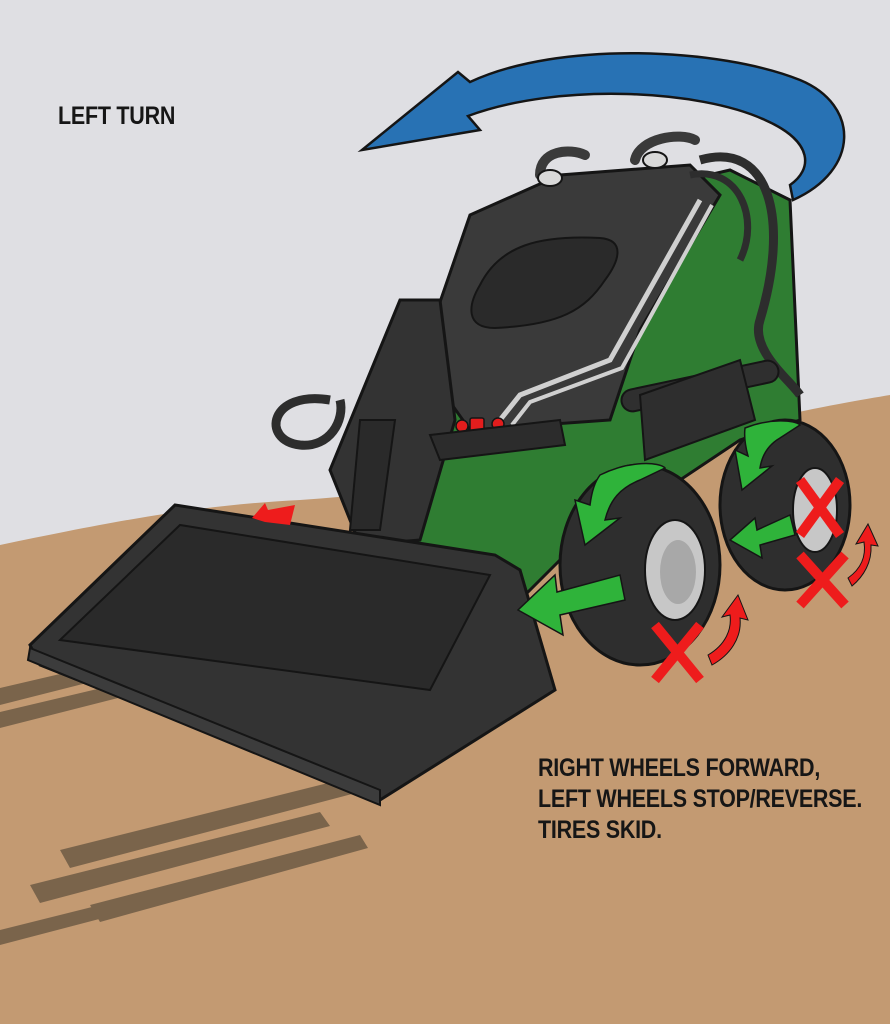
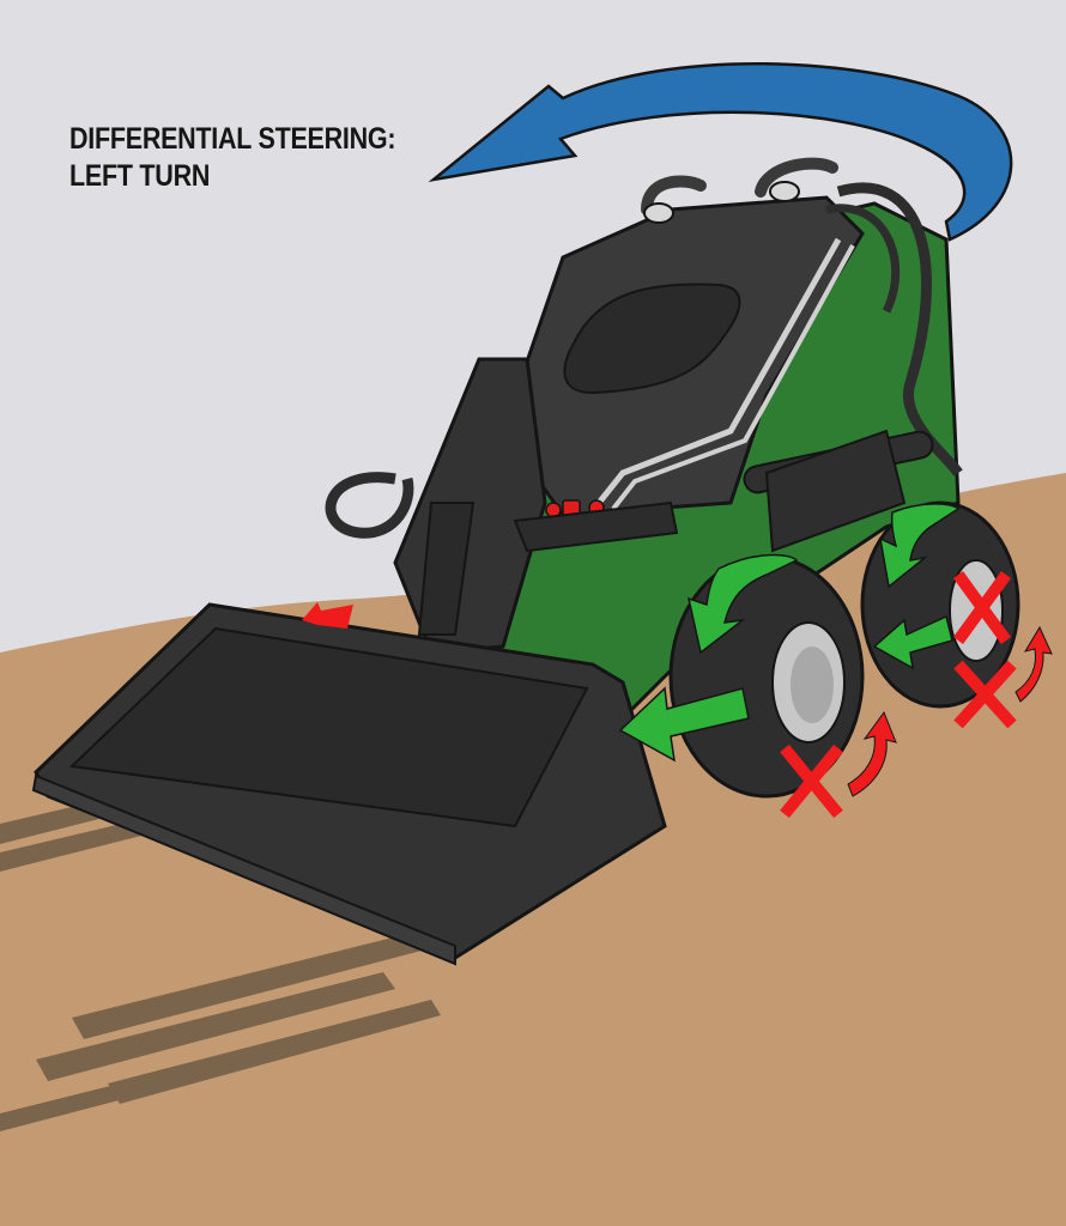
+ DIFFERENTIAL STEERING:
  LEFT TURN
- RIGHT WHEELS FORWARD,
- LEFT WHEELS STOP/REVERSE.
- TIRES SKID.
